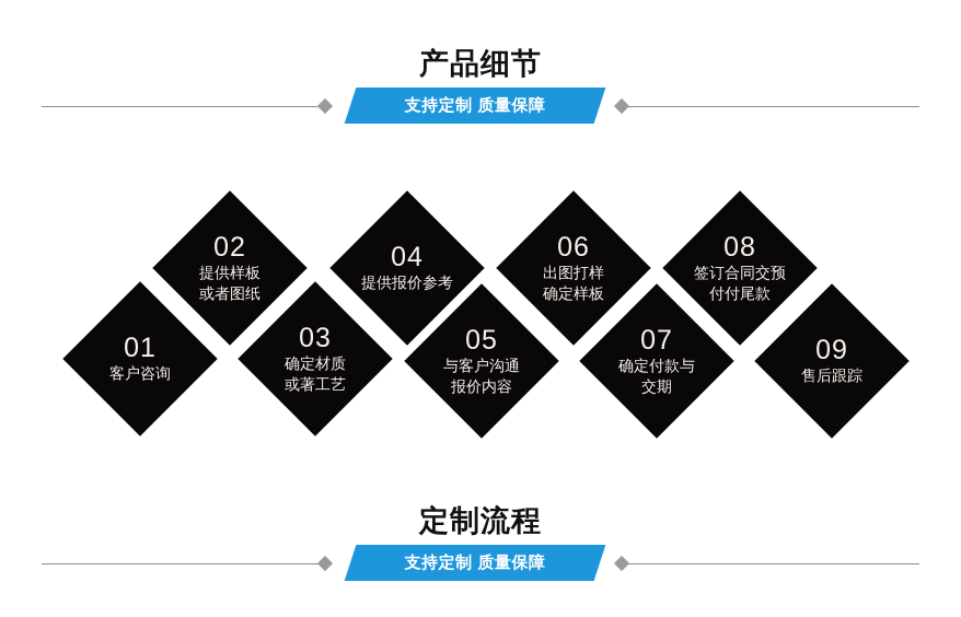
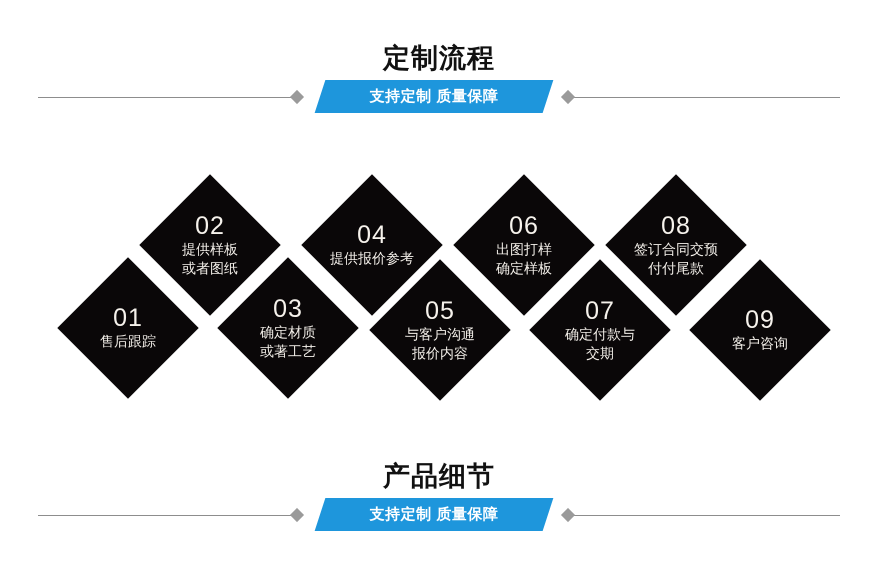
- 产品细节
+ 定制流程
  支持定制 质量保障
  01
- 客户咨询
+ 售后跟踪
  02
  提供样板
  或者图纸
  03
  确定材质
  或著工艺
  04
  提供报价参考
  05
  与客户沟通
  报价内容
  06
  出图打样
  确定样板
  07
  确定付款与
  交期
  08
  签订合同交预
  付付尾款
  09
- 售后跟踪
+ 客户咨询
- 定制流程
+ 产品细节
  支持定制 质量保障
